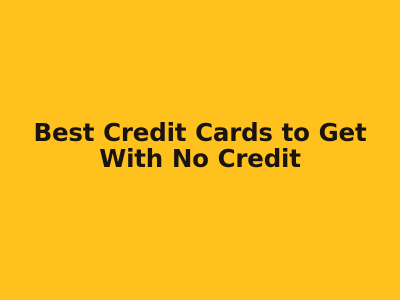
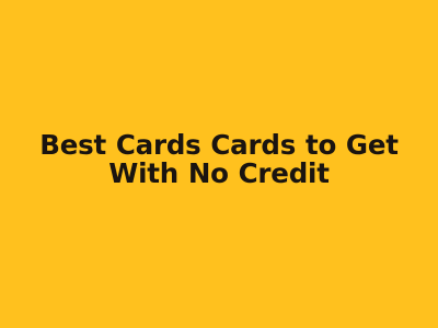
- Best Credit Cards to Get With No Credit
+ Best Cards Cards to Get With No Credit
